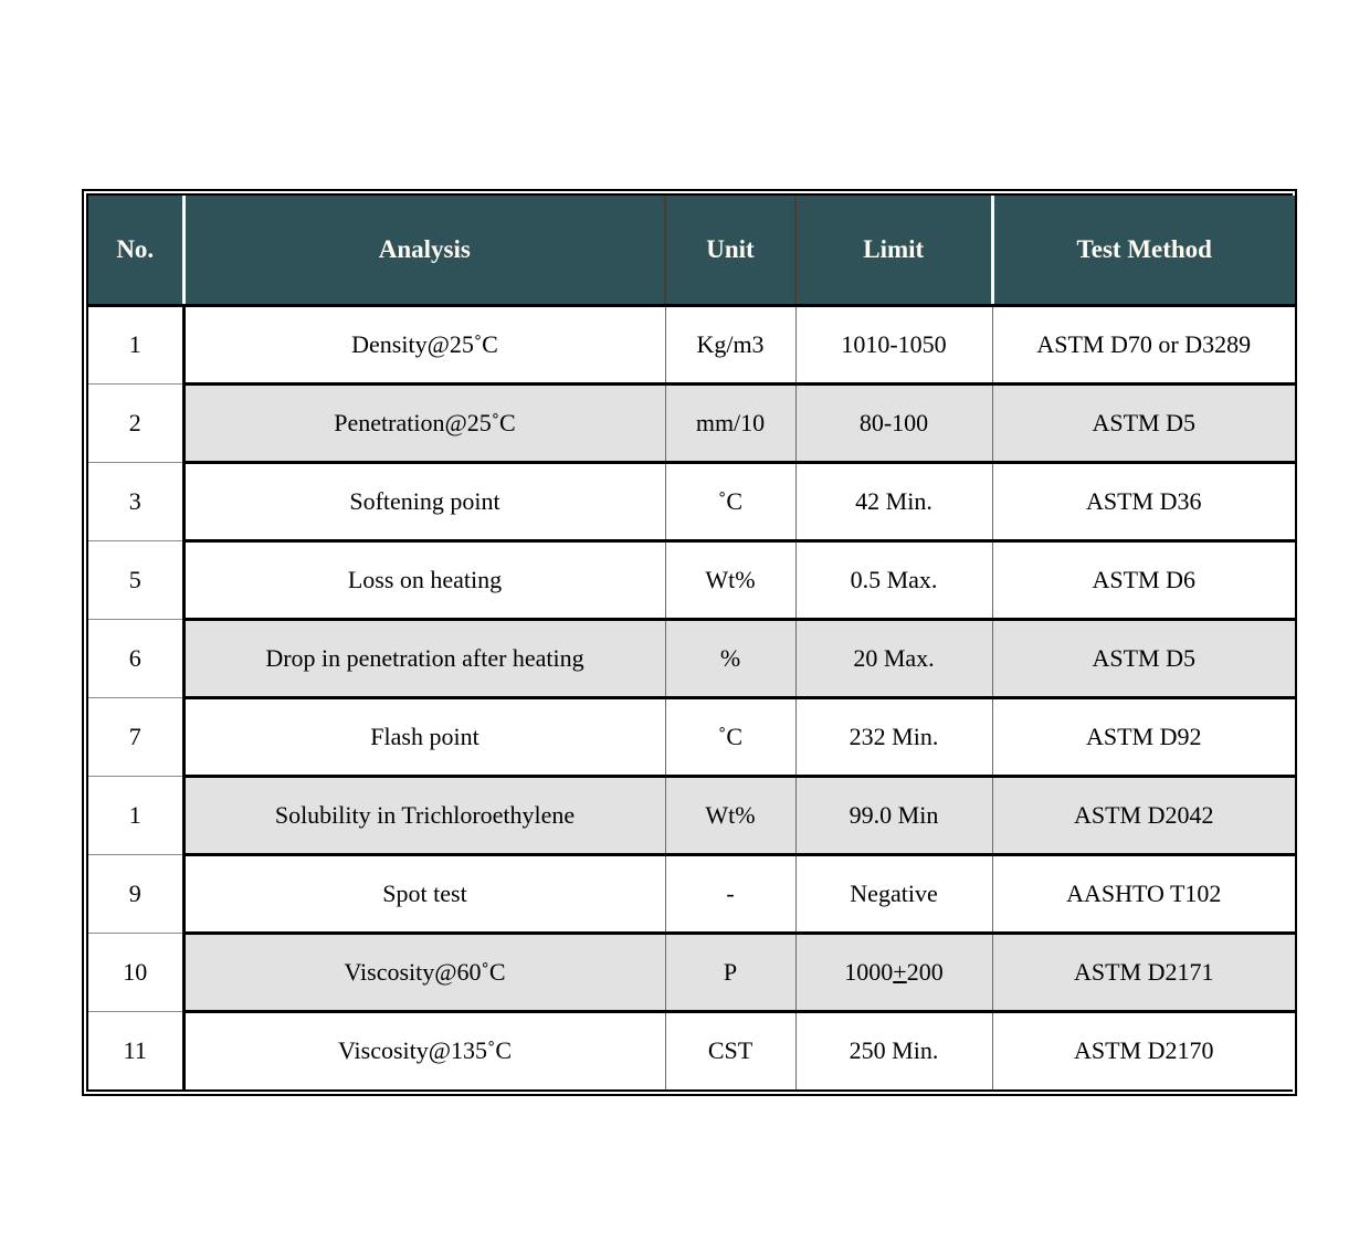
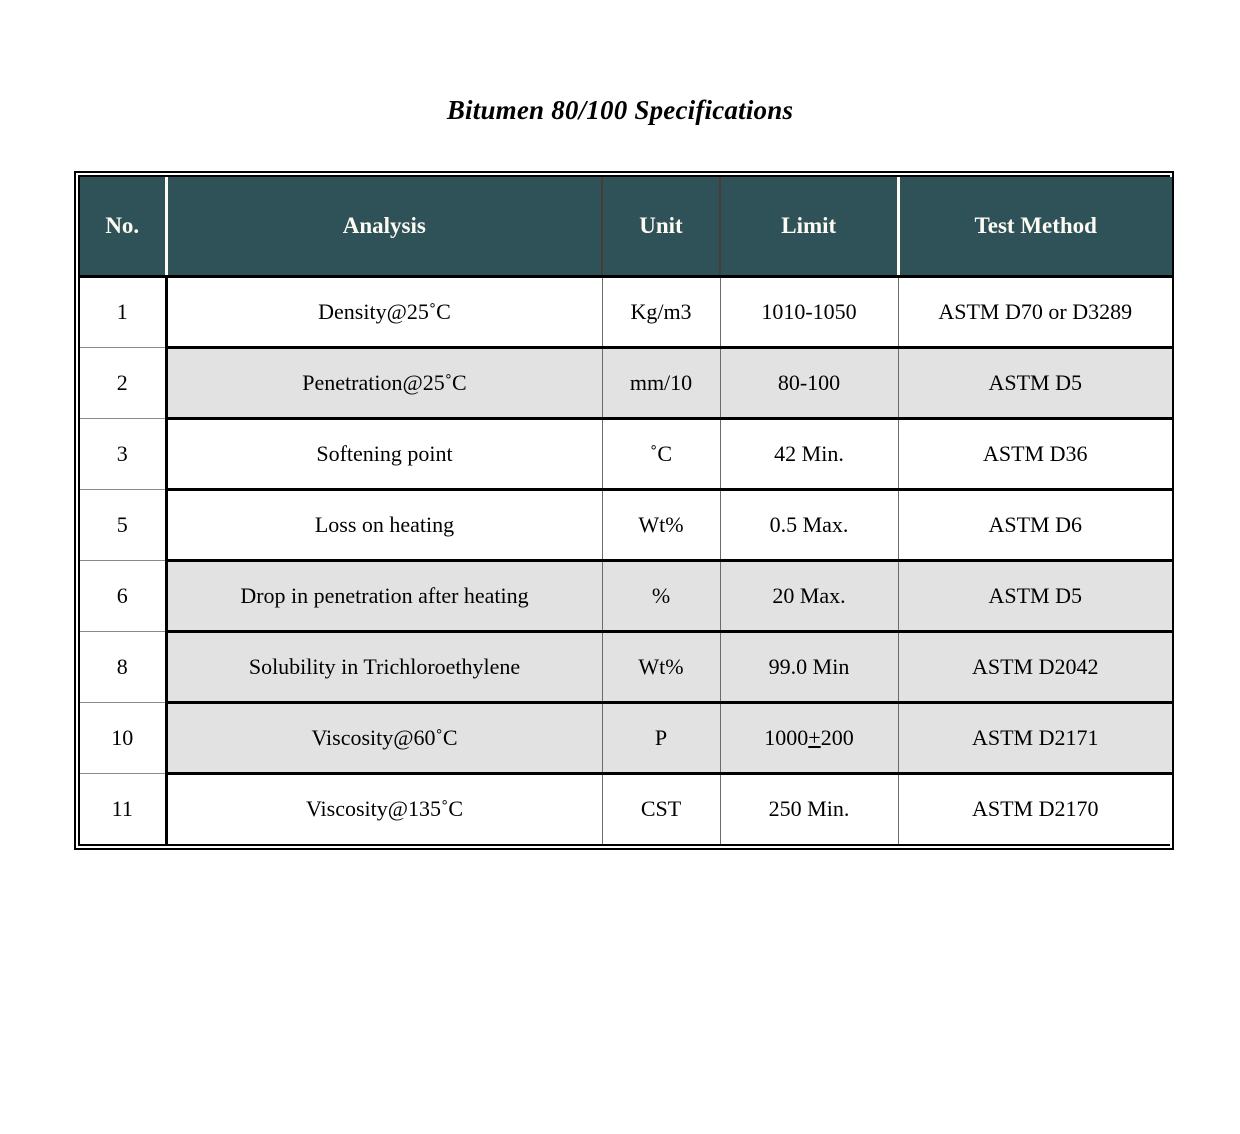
+ Bitumen 80/100 Specifications
  No.	Analysis	Unit	Limit	Test Method
  1	Density@25˚C	Kg/m3	1010-1050	ASTM D70 or D3289
  2	Penetration@25˚C	mm/10	80-100	ASTM D5
  3	Softening point	˚C	42 Min.	ASTM D36
  5	Loss on heating	Wt%	0.5 Max.	ASTM D6
  6	Drop in penetration after heating	%	20 Max.	ASTM D5
- 7	Flash point	˚C	232 Min.	ASTM D92
- 1	Solubility in Trichloroethylene	Wt%	99.0 Min	ASTM D2042
+ 8	Solubility in Trichloroethylene	Wt%	99.0 Min	ASTM D2042
- 9	Spot test	-	Negative	AASHTO T102
  10	Viscosity@60˚C	P	1000+200	ASTM D2171
  11	Viscosity@135˚C	CST	250 Min.	ASTM D2170
